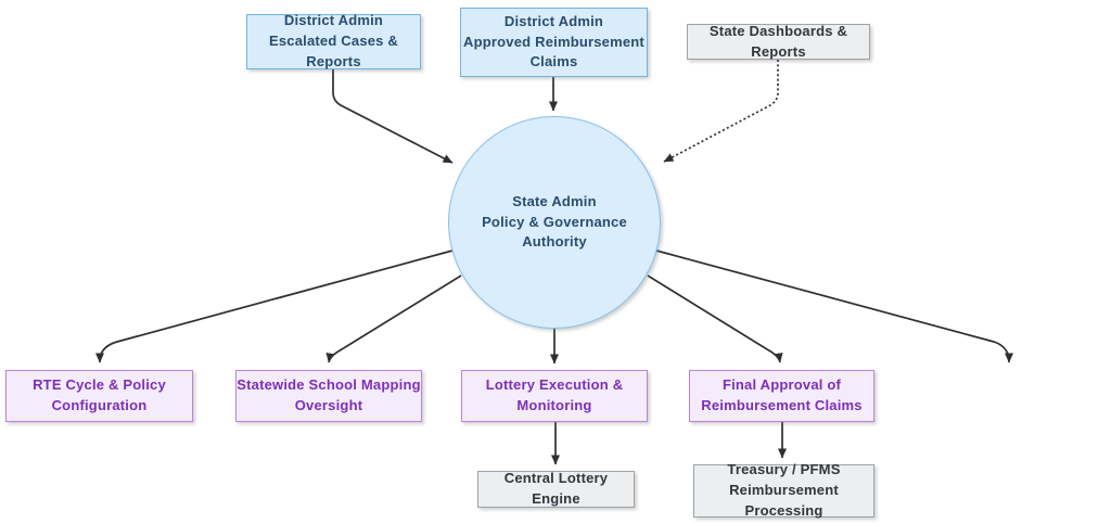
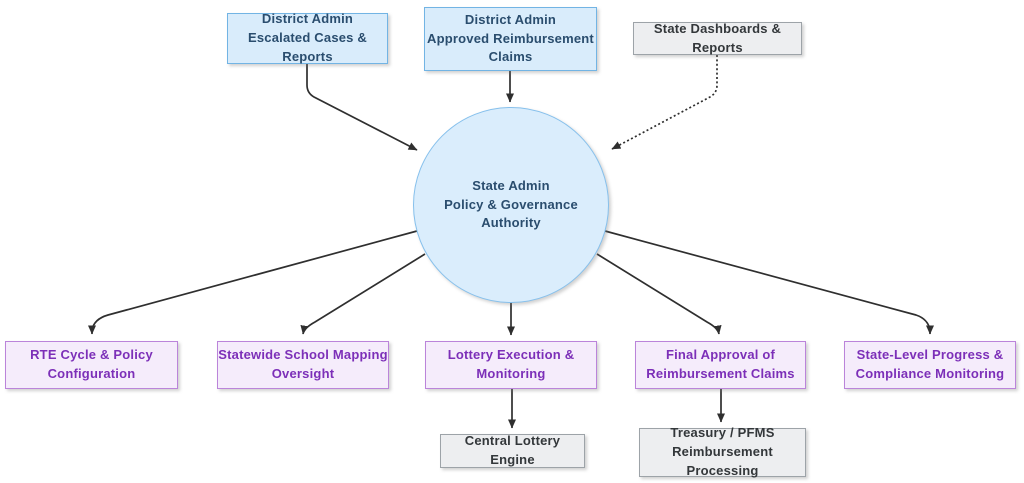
  District Admin
  Escalated Cases & Reports
  District Admin
  Approved Reimbursement
  Claims
  State Dashboards & Reports
  State Admin
  Policy & Governance
  Authority
  RTE Cycle & Policy
  Configuration
  Statewide School Mapping
  Oversight
  Lottery Execution &
  Monitoring
  Final Approval of
  Reimbursement Claims
+ State-Level Progress &
+ Compliance Monitoring
  Central Lottery Engine
  Treasury / PFMS
  Reimbursement Processing
